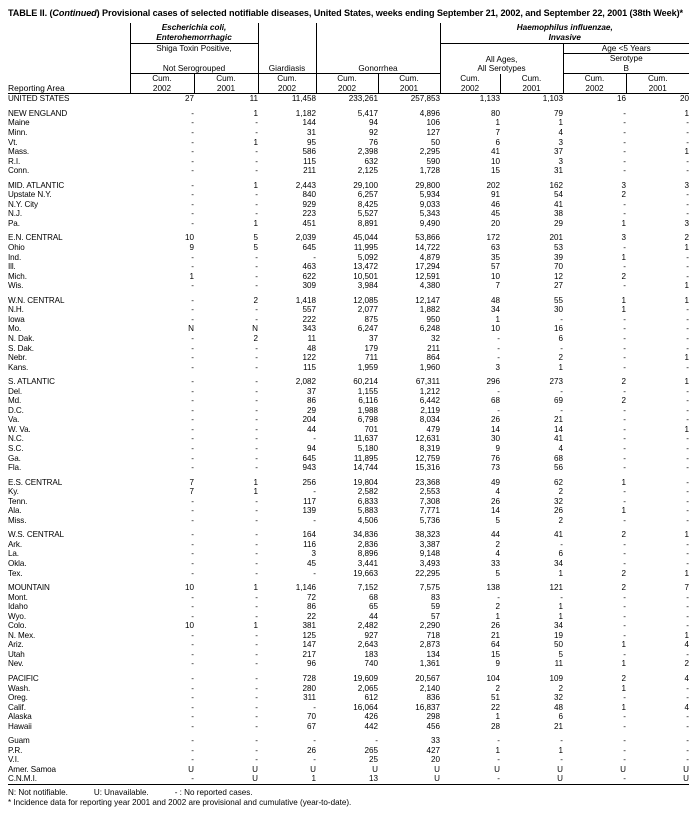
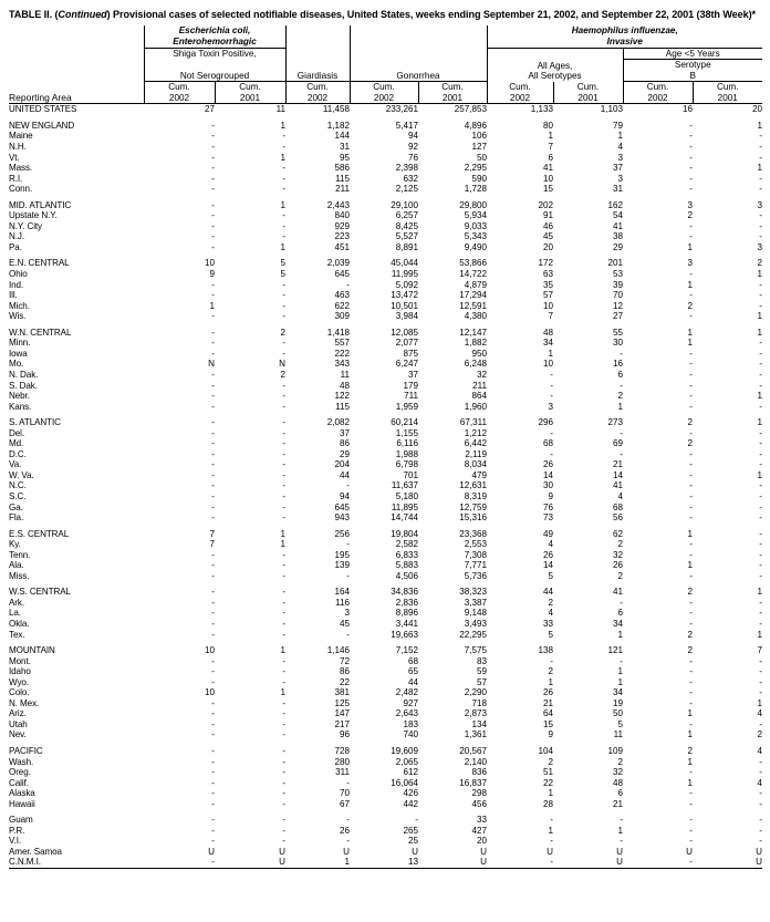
  TABLE II. (Continued) Provisional cases of selected notifiable diseases, United States, weeks ending September 21, 2002, and September 22, 2001 (38th Week)*
  	Escherichia coli,			Haemophilus influenzae,
  	Enterohemorrhagic	Invasive
  	Shiga Toxin Positive,	All Ages, All Serotypes	Age <5 Years
  	Not Serogrouped	Giardiasis	Gonorrhea	Serotype B
  Reporting Area	Cum. 2002	Cum. 2001	Cum. 2002	Cum. 2002	Cum. 2001	Cum. 2002	Cum. 2001	Cum. 2002	Cum. 2001
  UNITED STATES	27	11	11,458	233,261	257,853	1,133	1,103	16	20
  NEW ENGLAND	-	1	1,182	5,417	4,896	80	79	-	1
  Maine	-	-	144	94	106	1	1	-	-
- Minn.	-	-	31	92	127	7	4	-	-
+ N.H.	-	-	31	92	127	7	4	-	-
  Vt.	-	1	95	76	50	6	3	-	-
  Mass.	-	-	586	2,398	2,295	41	37	-	1
  R.I.	-	-	115	632	590	10	3	-	-
  Conn.	-	-	211	2,125	1,728	15	31	-	-
  MID. ATLANTIC	-	1	2,443	29,100	29,800	202	162	3	3
  Upstate N.Y.	-	-	840	6,257	5,934	91	54	2	-
  N.Y. City	-	-	929	8,425	9,033	46	41	-	-
  N.J.	-	-	223	5,527	5,343	45	38	-	-
  Pa.	-	1	451	8,891	9,490	20	29	1	3
  E.N. CENTRAL	10	5	2,039	45,044	53,866	172	201	3	2
  Ohio	9	5	645	11,995	14,722	63	53	-	1
  Ind.	-	-	-	5,092	4,879	35	39	1	-
  Ill.	-	-	463	13,472	17,294	57	70	-	-
  Mich.	1	-	622	10,501	12,591	10	12	2	-
  Wis.	-	-	309	3,984	4,380	7	27	-	1
  W.N. CENTRAL	-	2	1,418	12,085	12,147	48	55	1	1
- N.H.	-	-	557	2,077	1,882	34	30	1	-
+ Minn.	-	-	557	2,077	1,882	34	30	1	-
  Iowa	-	-	222	875	950	1	-	-	-
  Mo.	N	N	343	6,247	6,248	10	16	-	-
  N. Dak.	-	2	11	37	32	-	6	-	-
  S. Dak.	-	-	48	179	211	-	-	-	-
  Nebr.	-	-	122	711	864	-	2	-	1
  Kans.	-	-	115	1,959	1,960	3	1	-	-
  S. ATLANTIC	-	-	2,082	60,214	67,311	296	273	2	1
  Del.	-	-	37	1,155	1,212	-	-	-	-
  Md.	-	-	86	6,116	6,442	68	69	2	-
  D.C.	-	-	29	1,988	2,119	-	-	-	-
  Va.	-	-	204	6,798	8,034	26	21	-	-
  W. Va.	-	-	44	701	479	14	14	-	1
  N.C.	-	-	-	11,637	12,631	30	41	-	-
  S.C.	-	-	94	5,180	8,319	9	4	-	-
  Ga.	-	-	645	11,895	12,759	76	68	-	-
  Fla.	-	-	943	14,744	15,316	73	56	-	-
  E.S. CENTRAL	7	1	256	19,804	23,368	49	62	1	-
  Ky.	7	1	-	2,582	2,553	4	2	-	-
- Tenn.	-	-	117	6,833	7,308	26	32	-	-
+ Tenn.	-	-	195	6,833	7,308	26	32	-	-
  Ala.	-	-	139	5,883	7,771	14	26	1	-
  Miss.	-	-	-	4,506	5,736	5	2	-	-
  W.S. CENTRAL	-	-	164	34,836	38,323	44	41	2	1
  Ark.	-	-	116	2,836	3,387	2	-	-	-
  La.	-	-	3	8,896	9,148	4	6	-	-
  Okla.	-	-	45	3,441	3,493	33	34	-	-
  Tex.	-	-	-	19,663	22,295	5	1	2	1
  MOUNTAIN	10	1	1,146	7,152	7,575	138	121	2	7
  Mont.	-	-	72	68	83	-	-	-	-
  Idaho	-	-	86	65	59	2	1	-	-
  Wyo.	-	-	22	44	57	1	1	-	-
  Colo.	10	1	381	2,482	2,290	26	34	-	-
  N. Mex.	-	-	125	927	718	21	19	-	1
  Ariz.	-	-	147	2,643	2,873	64	50	1	4
  Utah	-	-	217	183	134	15	5	-	-
  Nev.	-	-	96	740	1,361	9	11	1	2
  PACIFIC	-	-	728	19,609	20,567	104	109	2	4
  Wash.	-	-	280	2,065	2,140	2	2	1	-
  Oreg.	-	-	311	612	836	51	32	-	-
  Calif.	-	-	-	16,064	16,837	22	48	1	4
  Alaska	-	-	70	426	298	1	6	-	-
  Hawaii	-	-	67	442	456	28	21	-	-
  Guam	-	-	-	-	33	-	-	-	-
  P.R.	-	-	26	265	427	1	1	-	-
  V.I.	-	-	-	25	20	-	-	-	-
  Amer. Samoa	U	U	U	U	U	U	U	U	U
  C.N.M.I.	-	U	1	13	U	-	U	-	U
- N: Not notifiable. U: Unavailable. - : No reported cases. * Incidence data for reporting year 2001 and 2002 are provisional and cumulative (year-to-date).
